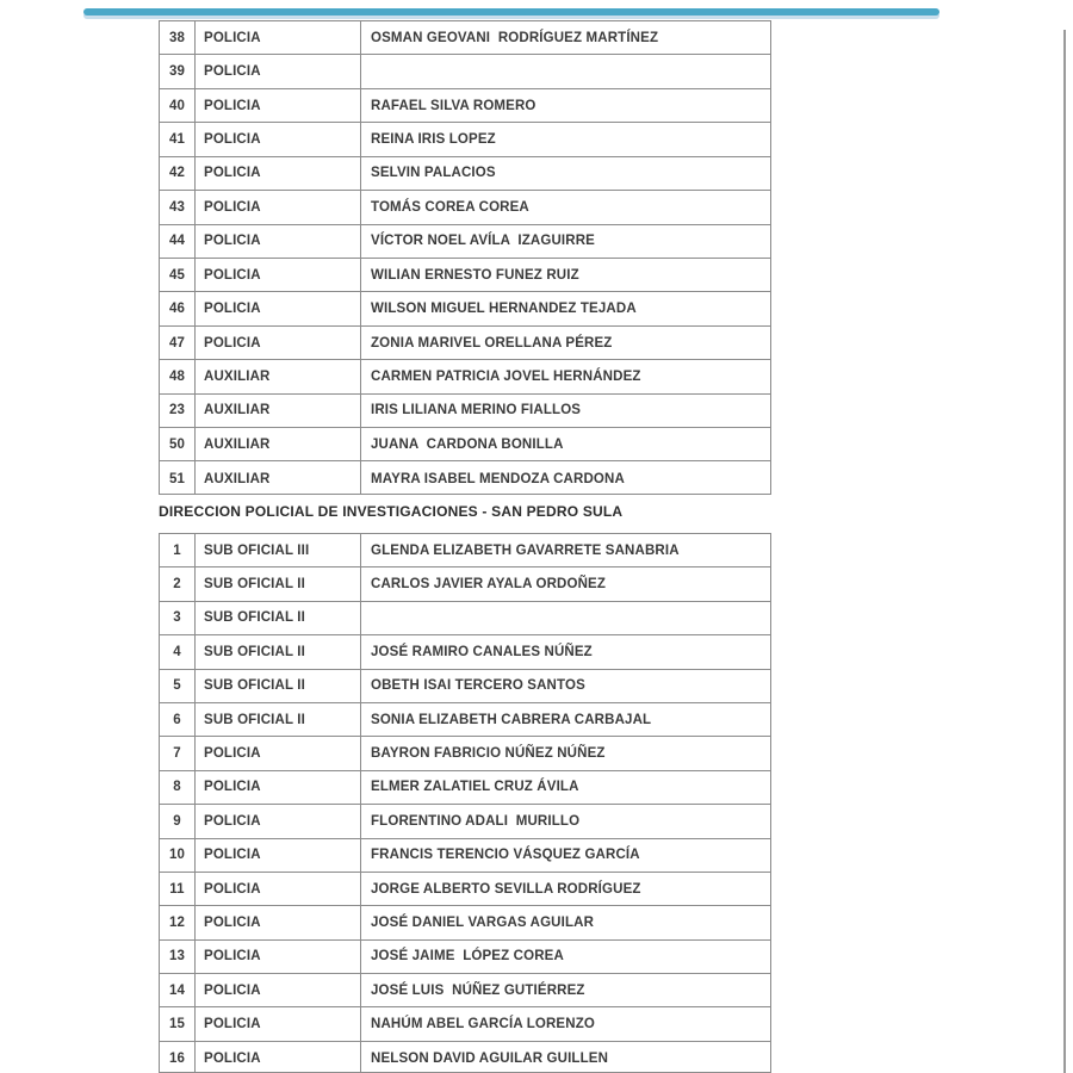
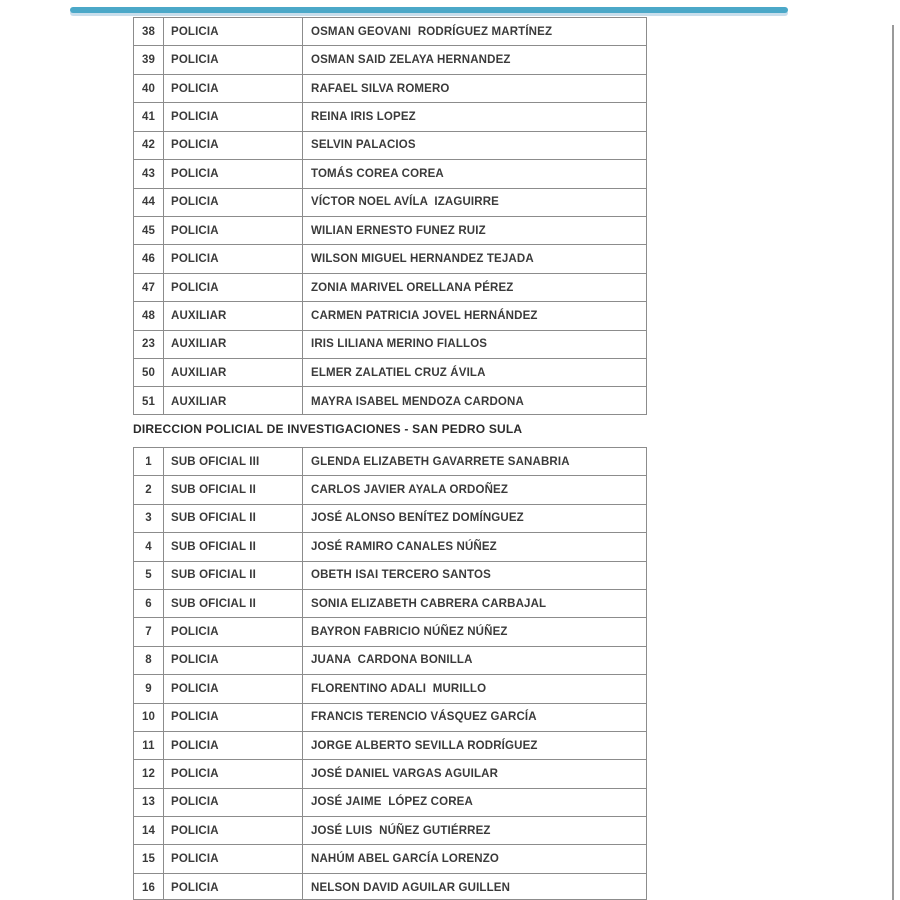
  38
  POLICIA
  OSMAN GEOVANI RODRÍGUEZ MARTÍNEZ
  39
  POLICIA
+ OSMAN SAID ZELAYA HERNANDEZ
  40
  POLICIA
  RAFAEL SILVA ROMERO
  41
  POLICIA
  REINA IRIS LOPEZ
  42
  POLICIA
  SELVIN PALACIOS
  43
  POLICIA
  TOMÁS COREA COREA
  44
  POLICIA
  VÍCTOR NOEL AVÍLA IZAGUIRRE
  45
  POLICIA
  WILIAN ERNESTO FUNEZ RUIZ
  46
  POLICIA
  WILSON MIGUEL HERNANDEZ TEJADA
  47
  POLICIA
  ZONIA MARIVEL ORELLANA PÉREZ
  48
  AUXILIAR
  CARMEN PATRICIA JOVEL HERNÁNDEZ
  23
  AUXILIAR
  IRIS LILIANA MERINO FIALLOS
  50
  AUXILIAR
- JUANA CARDONA BONILLA
+ ELMER ZALATIEL CRUZ ÁVILA
  51
  AUXILIAR
  MAYRA ISABEL MENDOZA CARDONA
  DIRECCION POLICIAL DE INVESTIGACIONES - SAN PEDRO SULA
  1
  SUB OFICIAL III
  GLENDA ELIZABETH GAVARRETE SANABRIA
  2
  SUB OFICIAL II
  CARLOS JAVIER AYALA ORDOÑEZ
  3
  SUB OFICIAL II
+ JOSÉ ALONSO BENÍTEZ DOMÍNGUEZ
  4
  SUB OFICIAL II
  JOSÉ RAMIRO CANALES NÚÑEZ
  5
  SUB OFICIAL II
  OBETH ISAI TERCERO SANTOS
  6
  SUB OFICIAL II
  SONIA ELIZABETH CABRERA CARBAJAL
  7
  POLICIA
  BAYRON FABRICIO NÚÑEZ NÚÑEZ
  8
  POLICIA
- ELMER ZALATIEL CRUZ ÁVILA
+ JUANA CARDONA BONILLA
  9
  POLICIA
  FLORENTINO ADALI MURILLO
  10
  POLICIA
  FRANCIS TERENCIO VÁSQUEZ GARCÍA
  11
  POLICIA
  JORGE ALBERTO SEVILLA RODRÍGUEZ
  12
  POLICIA
  JOSÉ DANIEL VARGAS AGUILAR
  13
  POLICIA
  JOSÉ JAIME LÓPEZ COREA
  14
  POLICIA
  JOSÉ LUIS NÚÑEZ GUTIÉRREZ
  15
  POLICIA
  NAHÚM ABEL GARCÍA LORENZO
  16
  POLICIA
  NELSON DAVID AGUILAR GUILLEN
